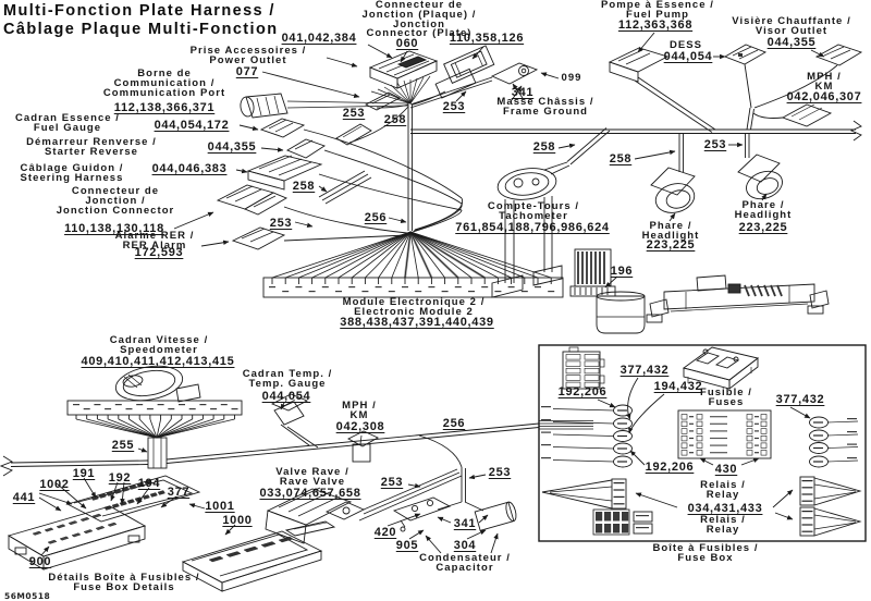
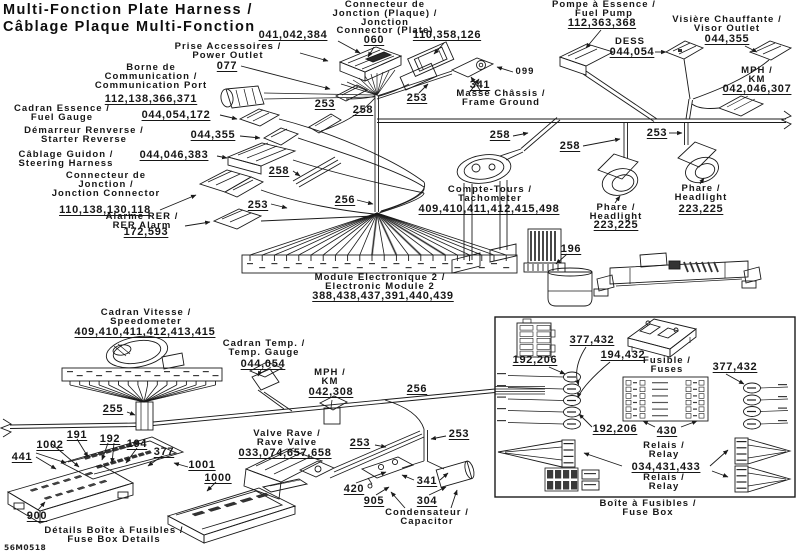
  Connecteur de
  Jonction (Plaque) /
  Jonction
  Connector (Plate)
  Prise Accessoires /
  Power Outlet
  Borne de
  Communication /
  Communication Port
  Pompe à Essence /
  Fuel Pump
  DESS
  Visière Chauffante /
  Visor Outlet
  MPH /
  KM
  Masse Châssis /
  Frame Ground
  Cadran Essence /
  Fuel Gauge
  Démarreur Renverse /
  Starter Reverse
  Câblage Guidon /
  Steering Harness
  Connecteur de
  Jonction /
  Jonction Connector
  Alarme RER /
  RER Alarm
  Compte-Tours /
  Tachometer
  Phare /
  Headlight
  Phare /
  Headlight
  Module Electronique 2 /
  Electronic Module 2
  Cadran Vitesse /
  Speedometer
  Cadran Temp. /
  Temp. Gauge
  MPH /
  KM
  Valve Rave /
  Rave Valve
  Condensateur /
  Capacitor
  Détails Boîte à Fusibles /
  Fuse Box Details
  Fusible /
  Fuses
  Relais /
  Relay
  Relais /
  Relay
  Boîte à Fusibles /
  Fuse Box
  041,042,384
  060
  110,358,126
  077
  112,138,366,371
  112,363,368
  044,054
  044,355
  042,046,307
  099
  341
  253
  258
  253
  044,054,172
  044,355
  044,046,383
  110,138,130,118
  172,593
  258
  253
  256
  258
  258
  253
- 761,854,188,796,986,624
+ 409,410,411,412,415,498
  223,225
  223,225
  196
  388,438,437,391,440,439
  409,410,411,412,413,415
  044,054
  042,308
  255
  256
  253
  253
  033,074,657,658
  420
  905
  341
  304
  441
  1002
  191
  192
  194
  377
  1001
  1000
  900
  192,206
  377,432
  194,432
  377,432
  192,206
  430
  034,431,433
  Multi-Fonction Plate Harness /
  Câblage Plaque Multi-Fonction
  56M0518
